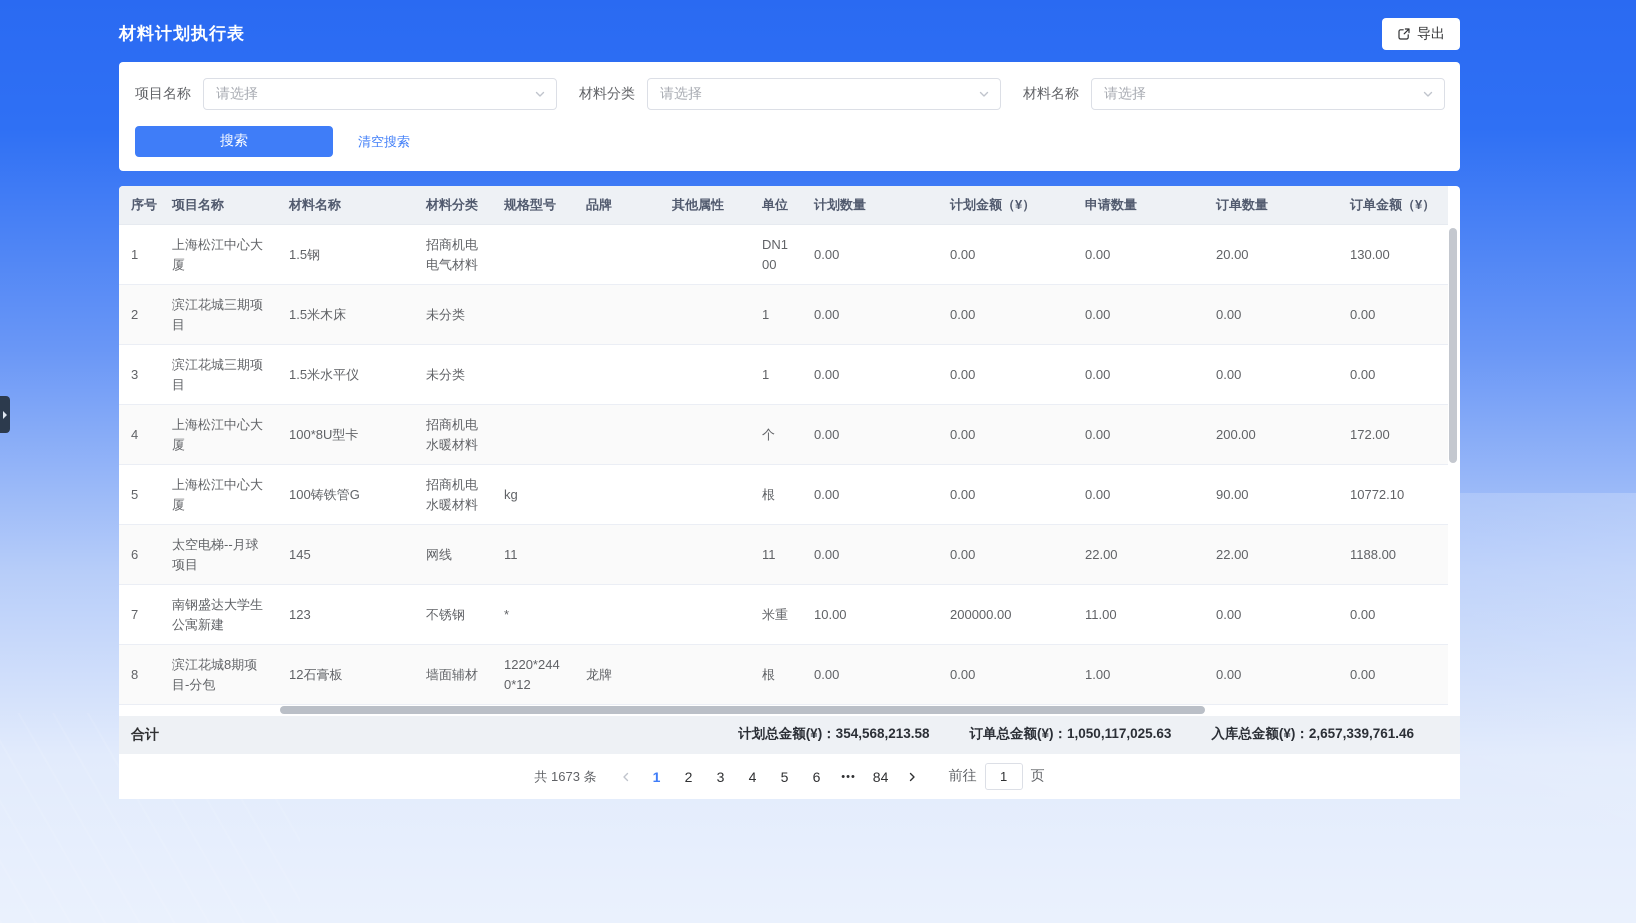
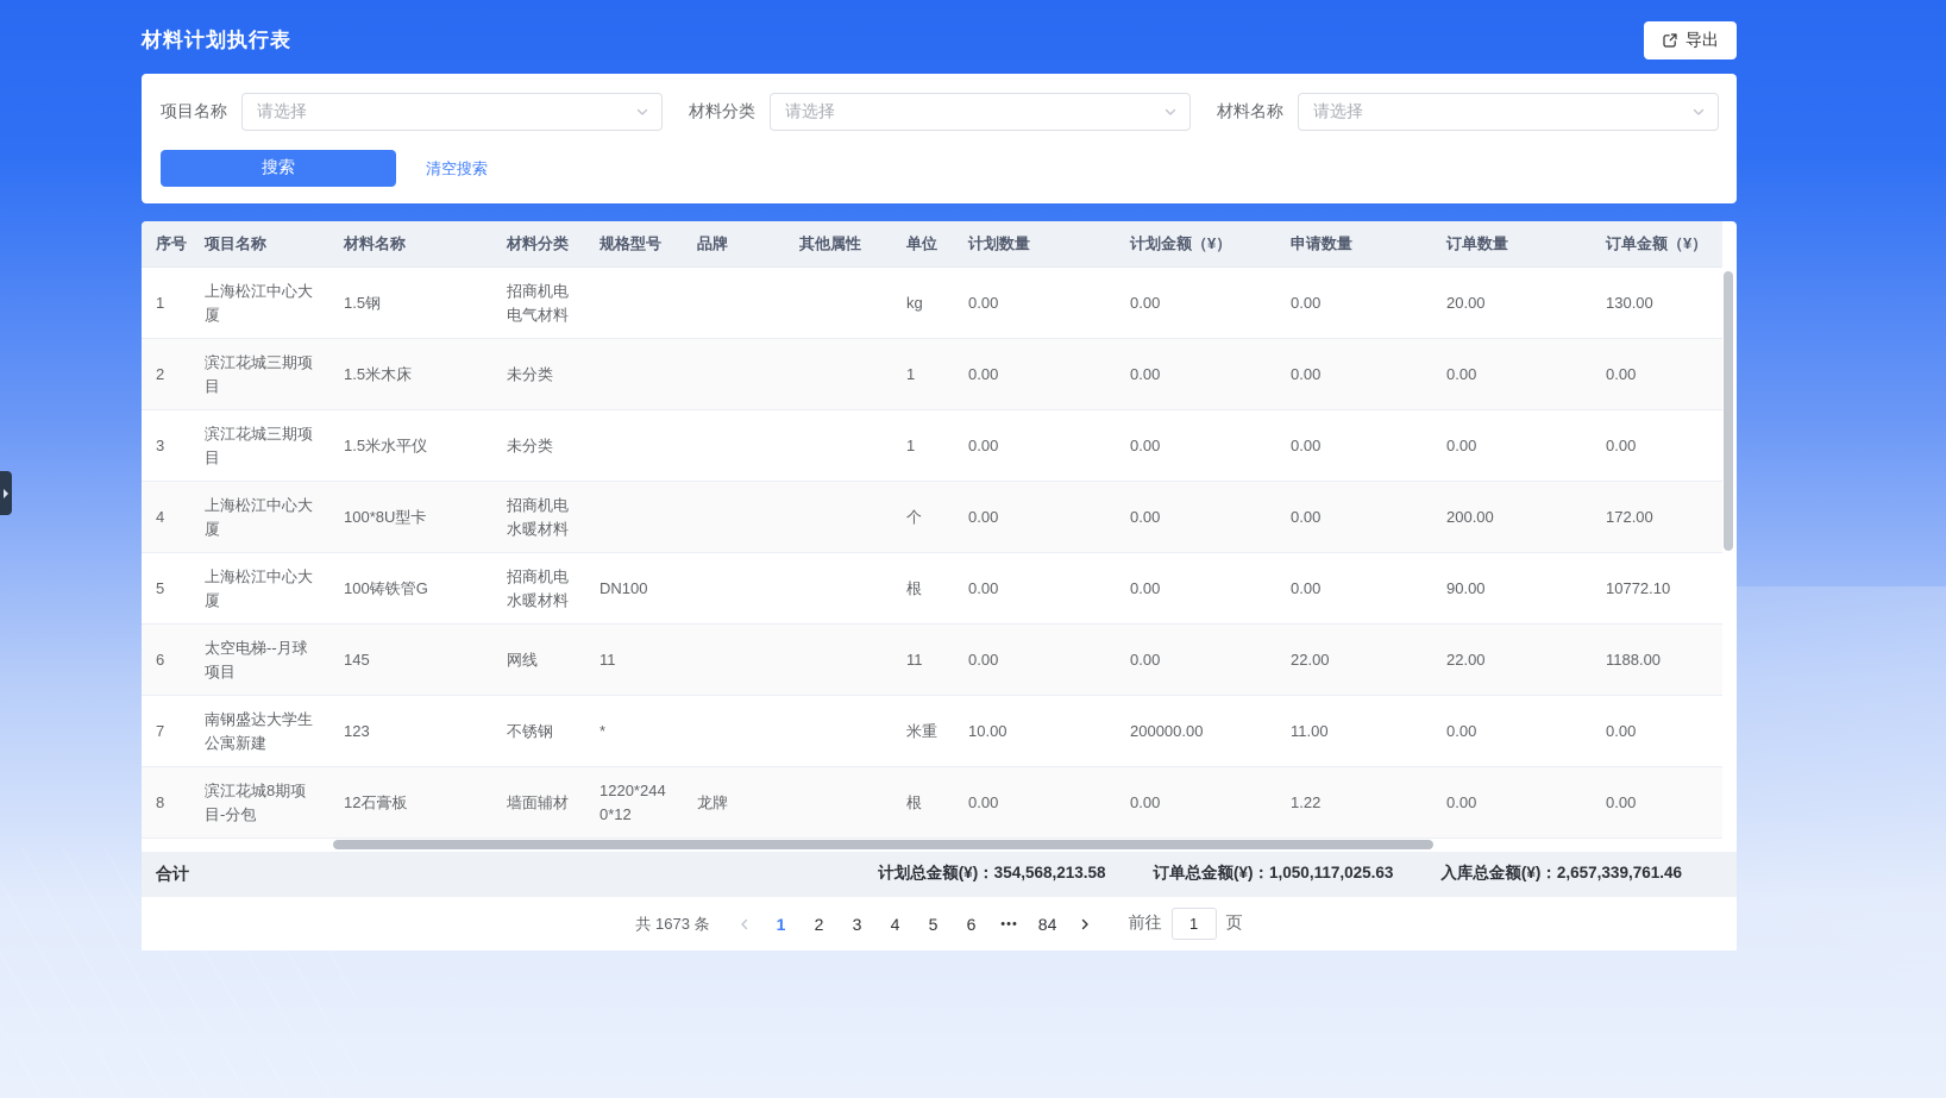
  材料计划执行表
  导出
  项目名称
  请选择
  材料分类
  请选择
  材料名称
  请选择
  搜索
  清空搜索
  序号	项目名称	材料名称	材料分类	规格型号	品牌	其他属性	单位	计划数量	计划金额（¥）	申请数量	订单数量	订单金额（¥）
- 1	上海松江中心大厦	1.5钢	招商机电电气材料				DN100	0.00	0.00	0.00	20.00	130.00
+ 1	上海松江中心大厦	1.5钢	招商机电电气材料				kg	0.00	0.00	0.00	20.00	130.00
  2	滨江花城三期项目	1.5米木床	未分类				1	0.00	0.00	0.00	0.00	0.00
  3	滨江花城三期项目	1.5米水平仪	未分类				1	0.00	0.00	0.00	0.00	0.00
  4	上海松江中心大厦	100*8U型卡	招商机电水暖材料				个	0.00	0.00	0.00	200.00	172.00
- 5	上海松江中心大厦	100铸铁管G	招商机电水暖材料	kg			根	0.00	0.00	0.00	90.00	10772.10
+ 5	上海松江中心大厦	100铸铁管G	招商机电水暖材料	DN100			根	0.00	0.00	0.00	90.00	10772.10
  6	太空电梯--月球项目	145	网线	11			11	0.00	0.00	22.00	22.00	1188.00
  7	南钢盛达大学生公寓新建	123	不锈钢	*			米重	10.00	200000.00	11.00	0.00	0.00
- 8	滨江花城8期项目-分包	12石膏板	墙面辅材	1220*2440*12	龙牌		根	0.00	0.00	1.00	0.00	0.00
+ 8	滨江花城8期项目-分包	12石膏板	墙面辅材	1220*2440*12	龙牌		根	0.00	0.00	1.22	0.00	0.00
  合计
  计划总金额(¥)：354,568,213.58
  订单总金额(¥)：1,050,117,025.63
  入库总金额(¥)：2,657,339,761.46
  共 1673 条
  1
  2
  3
  4
  5
  6
  •••
  84
  前往
  1
  页
